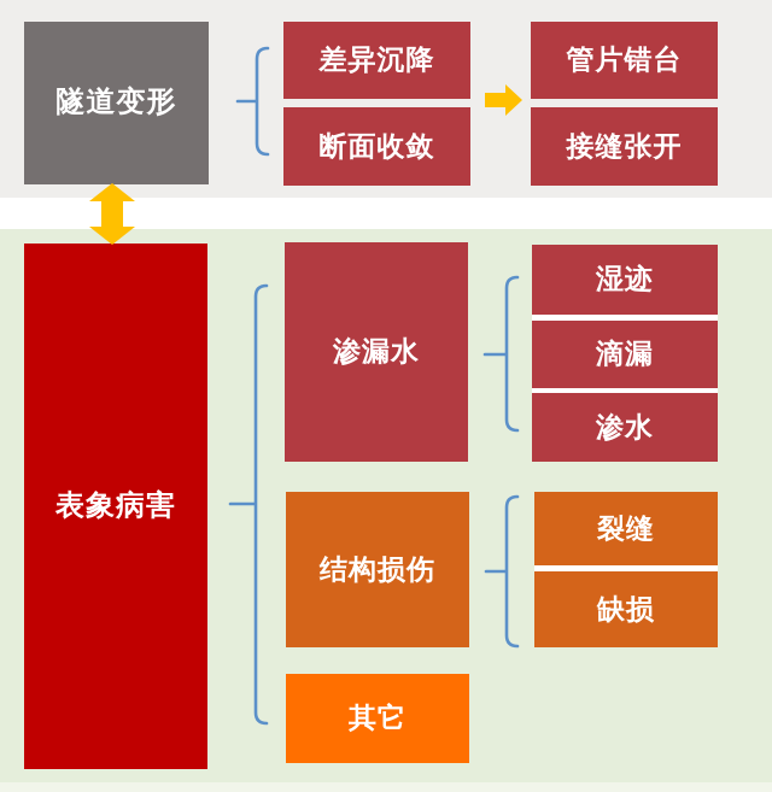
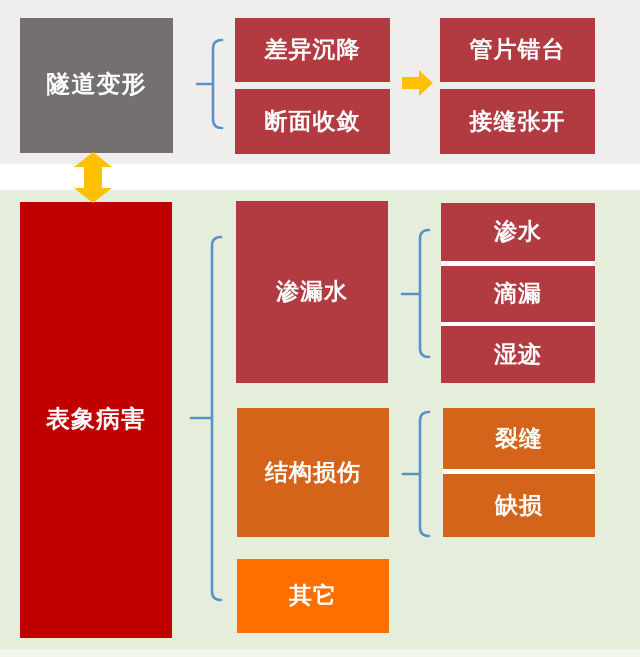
  隧道变形
  差异沉降
  断面收敛
  管片错台
  接缝张开
  表象病害
  渗漏水
- 湿迹
+ 渗水
  滴漏
- 渗水
+ 湿迹
  结构损伤
  裂缝
  缺损
  其它
